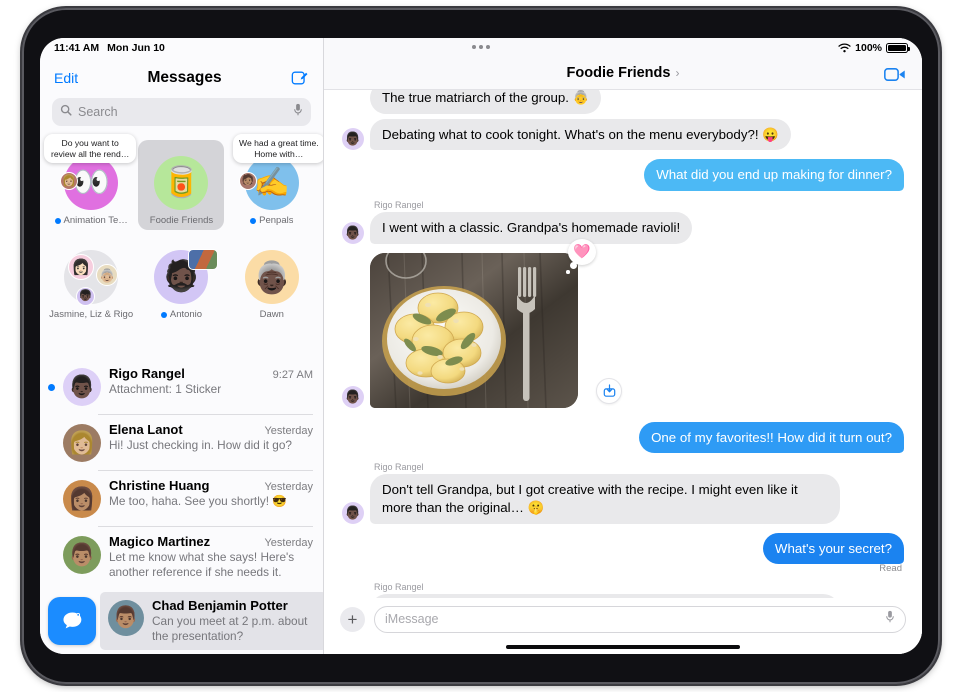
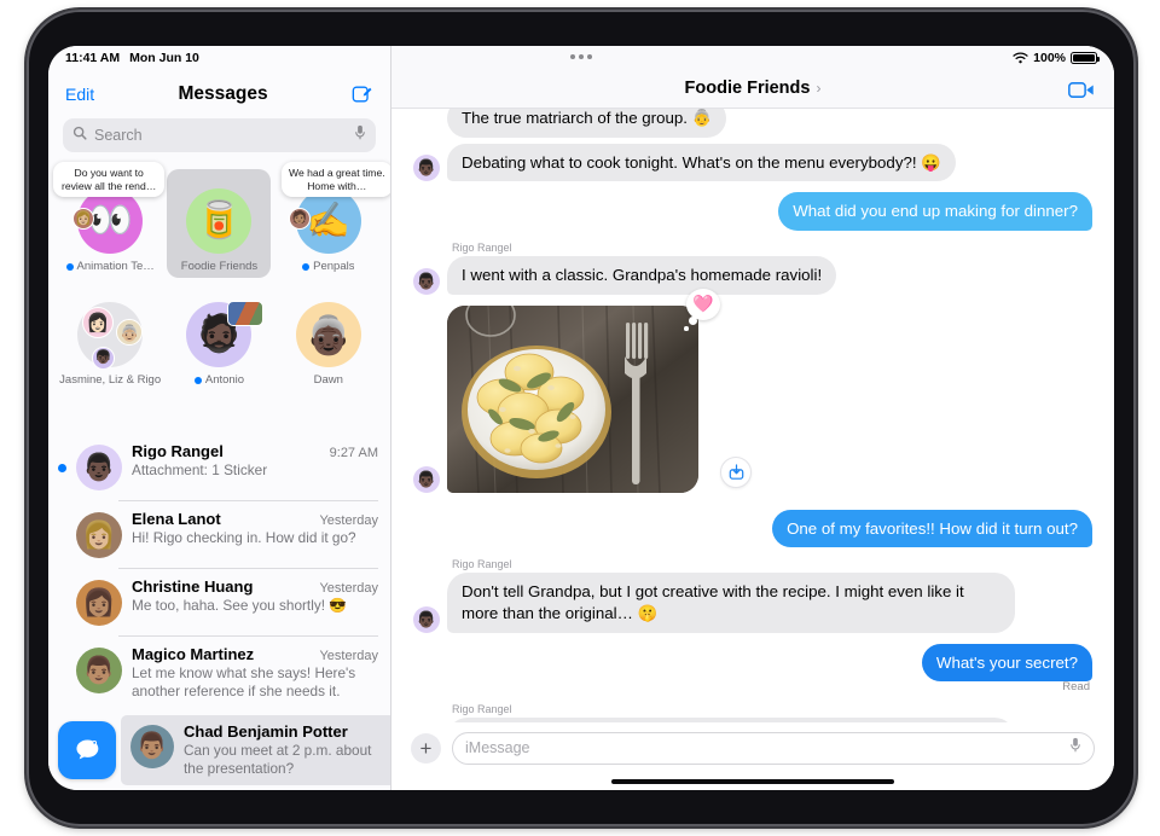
  Edit
  Messages
  Search
  Do you want to review all the rend…
  👀
  👩🏼
  Animation Te…
  🥫
  Foodie Friends
  We had a great time. Home with…
  ✍️
  🧑🏽
  Penpals
  👩🏻
  👵🏼
  👦🏿
  Jasmine, Liz & Rigo
  🧔🏿
  Antonio
  👵🏿
  Dawn
  👨🏿
  Rigo Rangel
  9:27 AM
  Attachment: 1 Sticker
  👩🏼
  Elena Lanot
  Yesterday
- Hi! Just checking in. How did it go?
+ Hi! Rigo checking in. How did it go?
  👩🏽
  Christine Huang
  Yesterday
  Me too, haha. See you shortly! 😎
  👨🏽
  Magico Martinez
  Yesterday
  Let me know what she says! Here's another reference if she needs it.
  👨🏽
  Chad Benjamin Potter
  Can you meet at 2 p.m. about the presentation?
  Foodie Friends
  ›
  The true matriarch of the group. 👵
  👨🏿
  Debating what to cook tonight. What's on the menu everybody?! 😛
  What did you end up making for dinner?
  Rigo Rangel
  👨🏿
  I went with a classic. Grandpa's homemade ravioli!
  👨🏿
  🩷
  One of my favorites!! How did it turn out?
  Rigo Rangel
  👨🏿
  Don't tell Grandpa, but I got creative with the recipe. I might even like it more than the original… 🤫
  What's your secret?
  Read
  Rigo Rangel
  +
  iMessage
  11:41 AM
  Mon Jun 10
  100%
